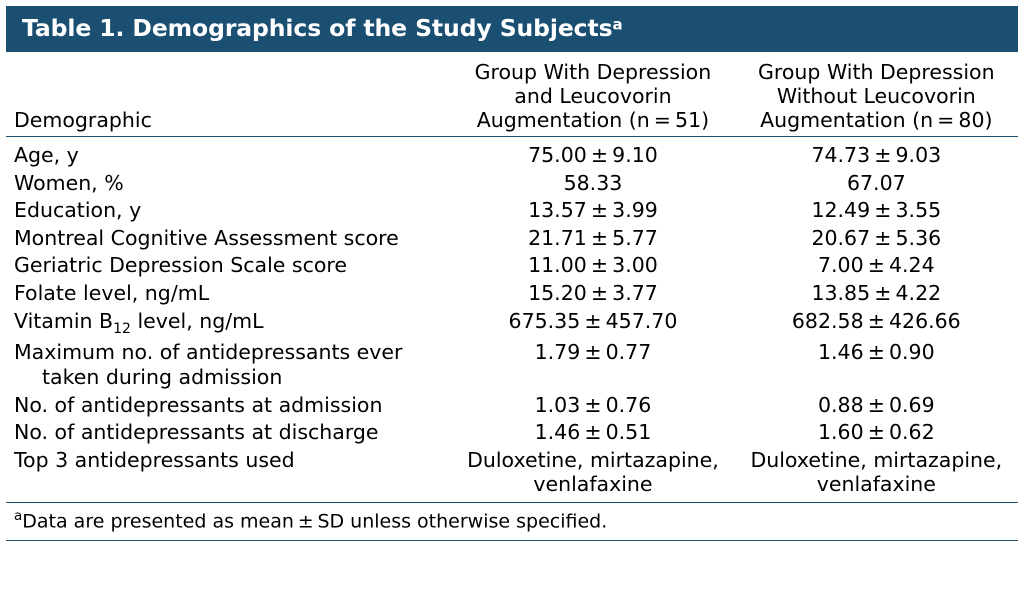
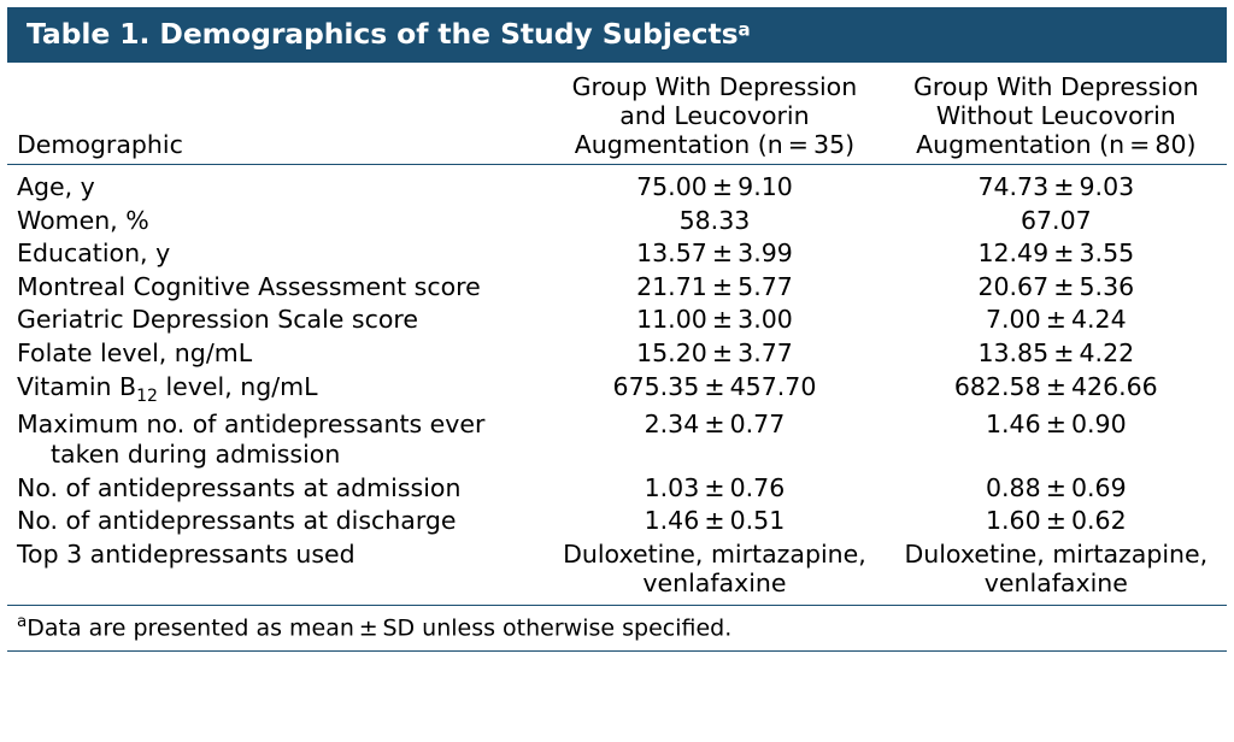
  Table 1. Demographics of the Study Subjectsa
- Demographic	Group With Depression and Leucovorin Augmentation (n = 51)	Group With Depression Without Leucovorin Augmentation (n = 80)
+ Demographic	Group With Depression and Leucovorin Augmentation (n = 35)	Group With Depression Without Leucovorin Augmentation (n = 80)
  Age, y	75.00 ± 9.10	74.73 ± 9.03
  Women, %	58.33	67.07
  Education, y	13.57 ± 3.99	12.49 ± 3.55
  Montreal Cognitive Assessment score	21.71 ± 5.77	20.67 ± 5.36
  Geriatric Depression Scale score	11.00 ± 3.00	7.00 ± 4.24
  Folate level, ng/mL	15.20 ± 3.77	13.85 ± 4.22
  Vitamin B12 level, ng/mL	675.35 ± 457.70	682.58 ± 426.66
- Maximum no. of antidepressants ever taken during admission	1.79 ± 0.77	1.46 ± 0.90
+ Maximum no. of antidepressants ever taken during admission	2.34 ± 0.77	1.46 ± 0.90
  No. of antidepressants at admission	1.03 ± 0.76	0.88 ± 0.69
  No. of antidepressants at discharge	1.46 ± 0.51	1.60 ± 0.62
  Top 3 antidepressants used	Duloxetine, mirtazapine, venlafaxine	Duloxetine, mirtazapine, venlafaxine
  aData are presented as mean ± SD unless otherwise specified.
